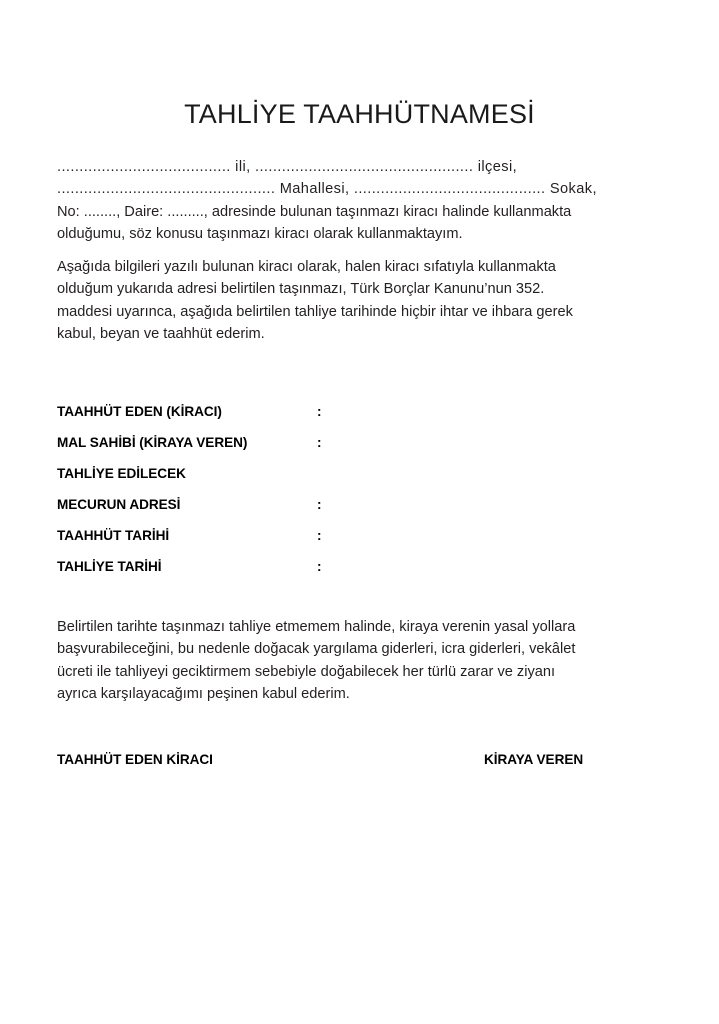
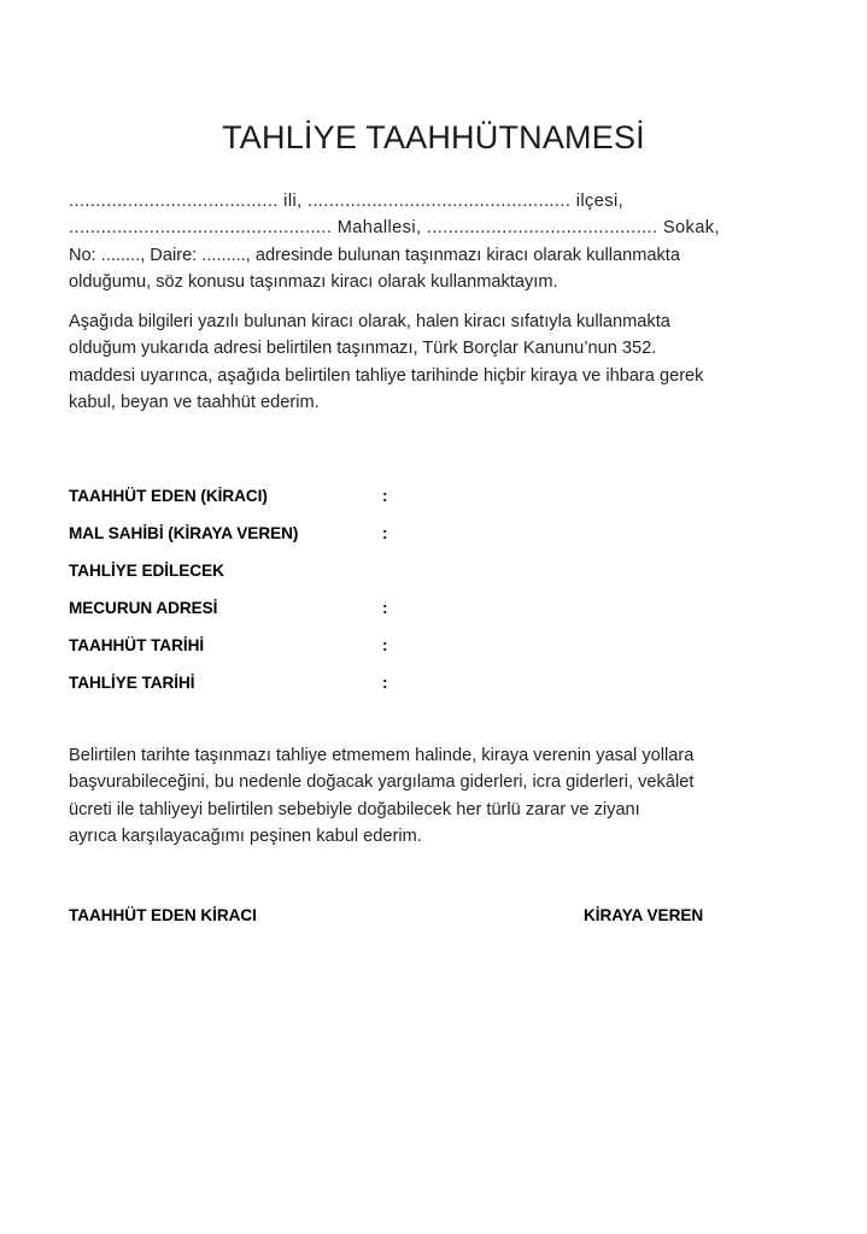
  TAHLİYE TAAHHÜTNAMESİ
  ....................................... ili, ................................................. ilçesi,
  ................................................. Mahallesi, ........................................... Sokak,
- No: ........, Daire: ........., adresinde bulunan taşınmazı kiracı halinde kullanmakta
+ No: ........, Daire: ........., adresinde bulunan taşınmazı kiracı olarak kullanmakta
  olduğumu, söz konusu taşınmazı kiracı olarak kullanmaktayım.
  Aşağıda bilgileri yazılı bulunan kiracı olarak, halen kiracı sıfatıyla kullanmakta
  olduğum yukarıda adresi belirtilen taşınmazı, Türk Borçlar Kanunu’nun 352.
- maddesi uyarınca, aşağıda belirtilen tahliye tarihinde hiçbir ihtar ve ihbara gerek
+ maddesi uyarınca, aşağıda belirtilen tahliye tarihinde hiçbir kiraya ve ihbara gerek
  kabul, beyan ve taahhüt ederim.
  TAAHHÜT EDEN (KİRACI)
  :
  MAL SAHİBİ (KİRAYA VEREN)
  :
  TAHLİYE EDİLECEK
  MECURUN ADRESİ
  :
  TAAHHÜT TARİHİ
  :
  TAHLİYE TARİHİ
  :
  Belirtilen tarihte taşınmazı tahliye etmemem halinde, kiraya verenin yasal yollara
  başvurabileceğini, bu nedenle doğacak yargılama giderleri, icra giderleri, vekâlet
- ücreti ile tahliyeyi geciktirmem sebebiyle doğabilecek her türlü zarar ve ziyanı
+ ücreti ile tahliyeyi belirtilen sebebiyle doğabilecek her türlü zarar ve ziyanı
  ayrıca karşılayacağımı peşinen kabul ederim.
  TAAHHÜT EDEN KİRACI
  KİRAYA VEREN
